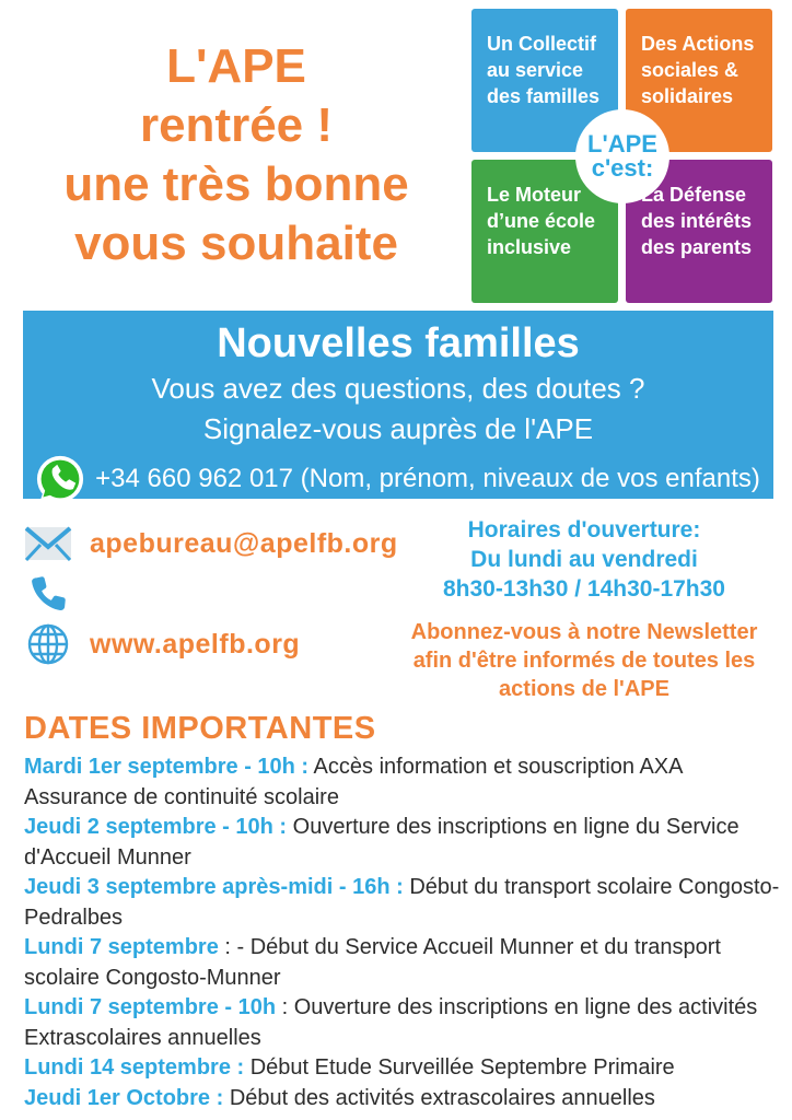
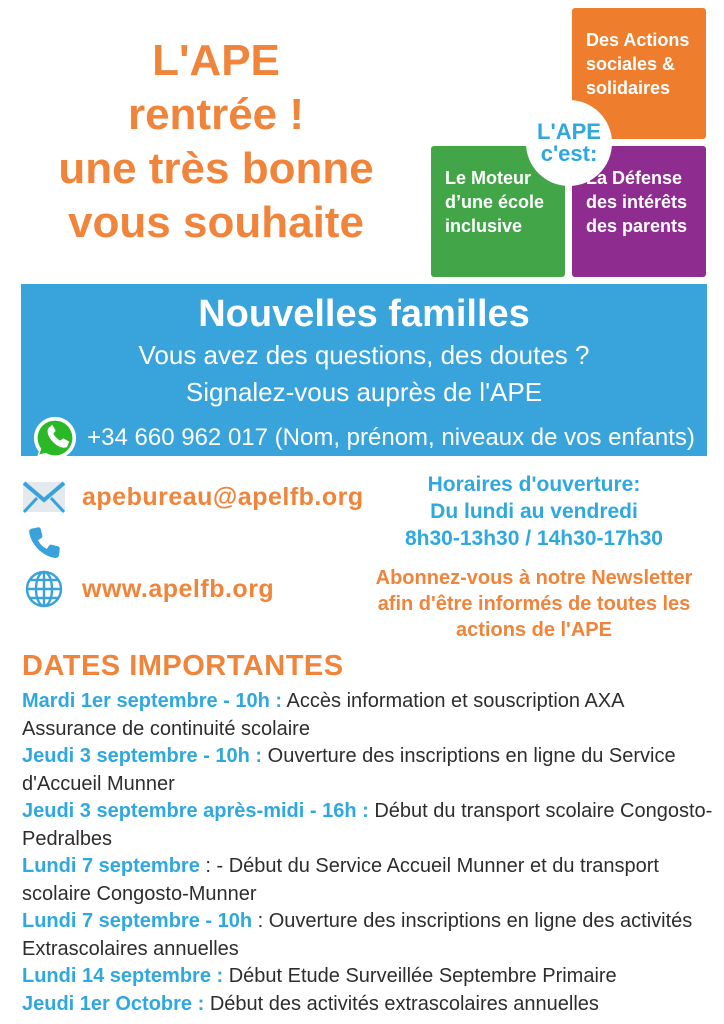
  L'APE
  rentrée !
  une très bonne
  vous souhaite
- Un Collectif au service des familles
  Des Actions sociales & solidaires
  Le Moteur d’une école inclusive
  a Défense des intérêts des parents
  L'APE
  c'est:
  Nouvelles familles
  Vous avez des questions, des doutes ?
  Signalez-vous auprès de l'APE
  +34 660 962 017 (Nom, prénom, niveaux de vos enfants)
  apebureau@apelfb.org
  www.apelfb.org
  Horaires d'ouverture:
  Du lundi au vendredi
  8h30-13h30 / 14h30-17h30
  Abonnez-vous à notre Newsletter
  afin d'être informés de toutes les
  actions de l'APE
  DATES IMPORTANTES
  Mardi 1er septembre - 10h : Accès information et souscription AXA Assurance de continuité scolaire
- Jeudi 2 septembre - 10h : Ouverture des inscriptions en ligne du Service d'Accueil Munner
+ Jeudi 3 septembre - 10h : Ouverture des inscriptions en ligne du Service d'Accueil Munner
  Jeudi 3 septembre après-midi - 16h : Début du transport scolaire Congosto-Pedralbes
  Lundi 7 septembre : - Début du Service Accueil Munner et du transport scolaire Congosto-Munner
  Lundi 7 septembre - 10h : Ouverture des inscriptions en ligne des activités Extrascolaires annuelles
  Lundi 14 septembre : Début Etude Surveillée Septembre Primaire
  Jeudi 1er Octobre : Début des activités extrascolaires annuelles
